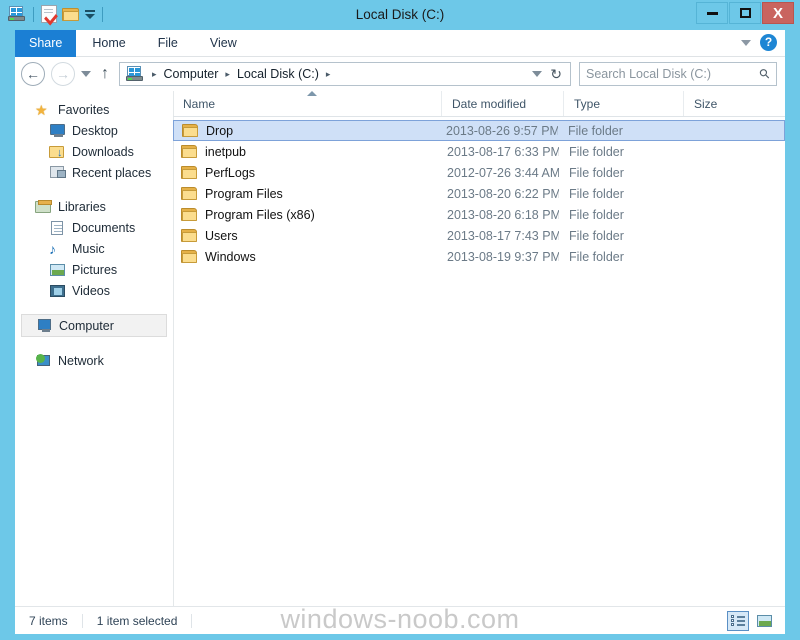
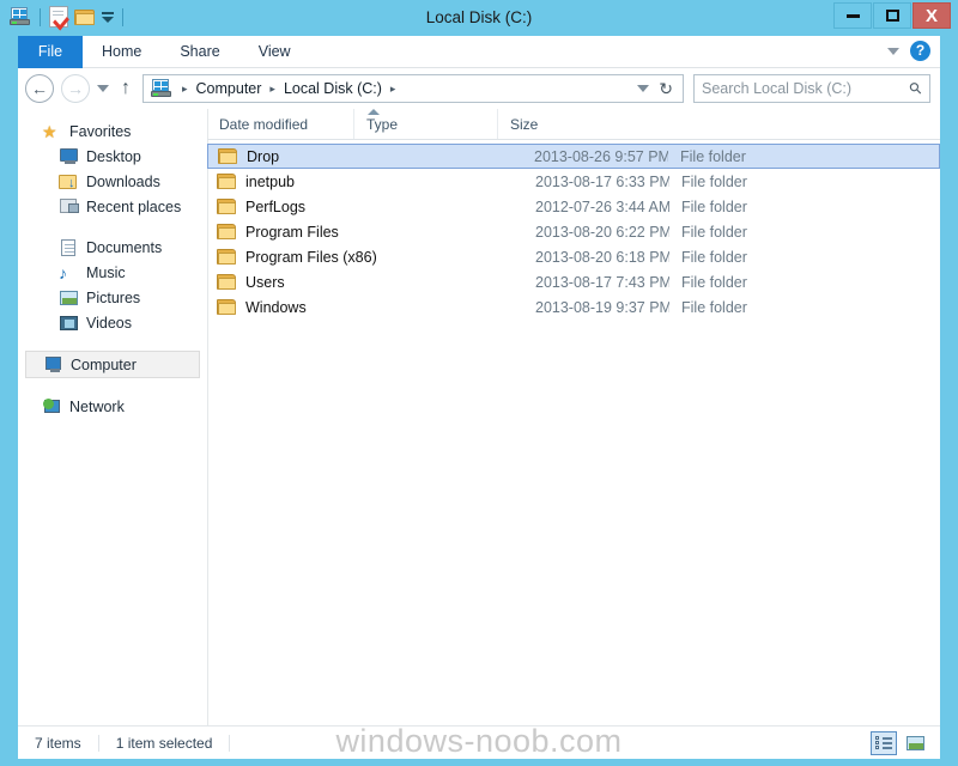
  Local Disk (C:)
  X
- Share
+ File
  Home
- File
+ Share
  View
  ?
  ←
  →
  ↑
  ▸
  Computer
  ▸
  Local Disk (C:)
  ▸
  ↻
  Search Local Disk (C:)
  ★
  Favorites
  Desktop
  ↓
  Downloads
  Recent places
- Libraries
  Documents
  ♪
  Music
  Pictures
  Videos
  Computer
  Network
- Name
  Date modified
  Type
  Size
  Drop
  2013-08-26 9:57 PM
  File folder
  inetpub
  2013-08-17 6:33 PM
  File folder
  PerfLogs
  2012-07-26 3:44 AM
  File folder
  Program Files
  2013-08-20 6:22 PM
  File folder
  Program Files (x86)
  2013-08-20 6:18 PM
  File folder
  Users
  2013-08-17 7:43 PM
  File folder
  Windows
  2013-08-19 9:37 PM
  File folder
  7 items
  1 item selected
  windows-noob.com
